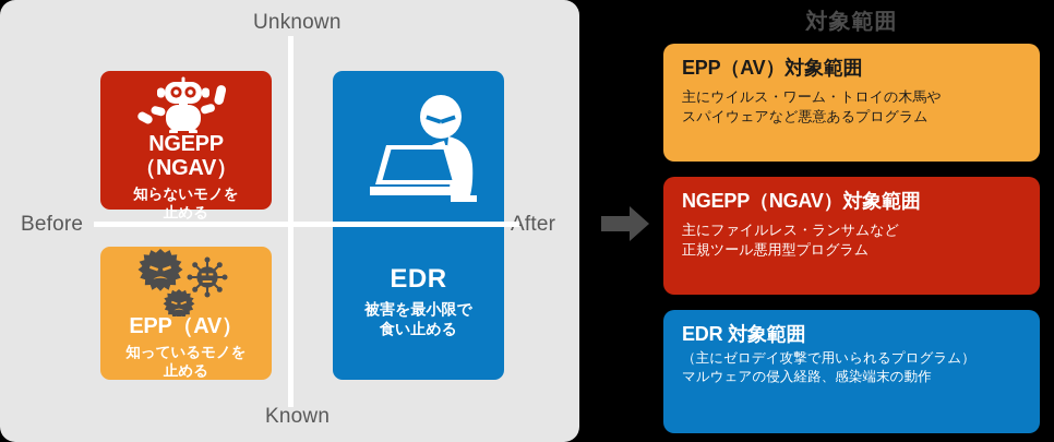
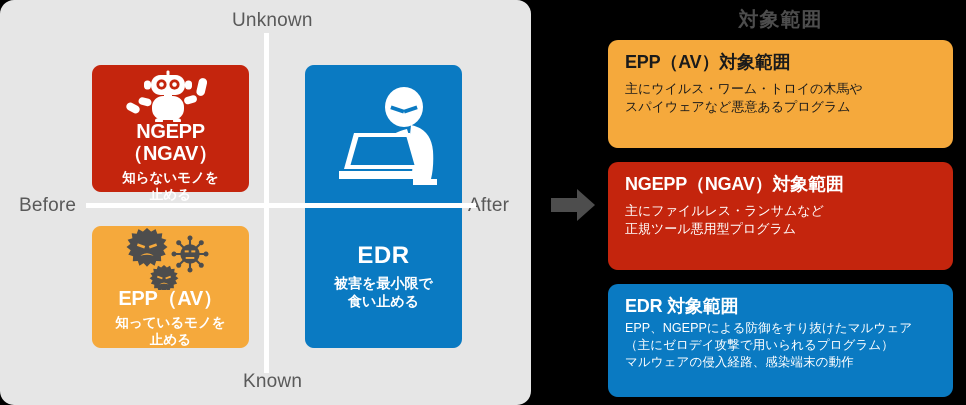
  Unknown
  Before
  fter
  Known
  NGEPP（NGAV）
  知らないモノを
  止める
  EPP（AV）
  知っているモノを
  止める
  EDR
  被害を最小限で
  食い止める
  対象範囲
  EPP（AV）対象範囲
  主にウイルス・ワーム・トロイの木馬や
  スパイウェアなど悪意あるプログラム
  NGEPP（NGAV）対象範囲
  主にファイルレス・ランサムなど
  正規ツール悪用型プログラム
  EDR 対象範囲
+ EPP、NGEPPによる防御をすり抜けたマルウェア
  （主にゼロデイ攻撃で用いられるプログラム）
  マルウェアの侵入経路、感染端末の動作
